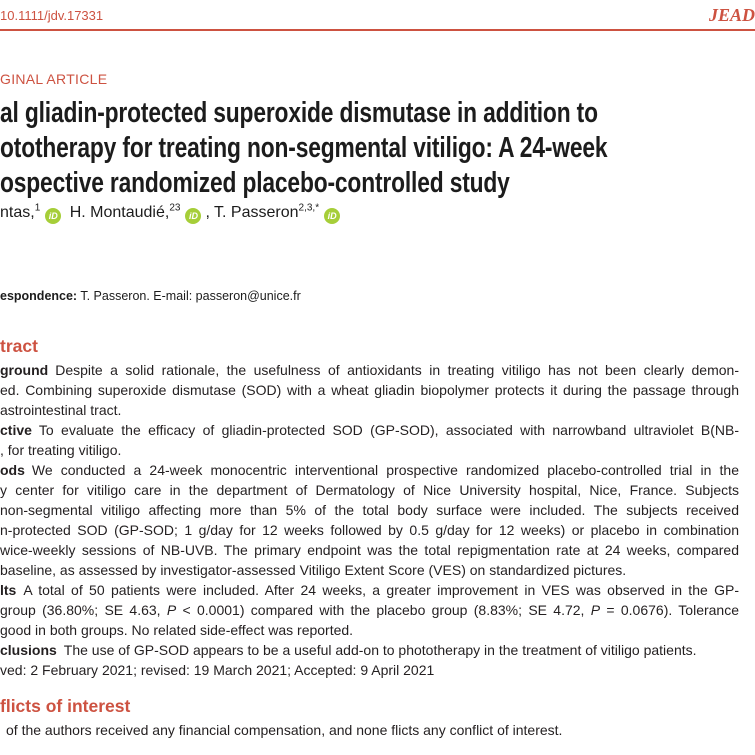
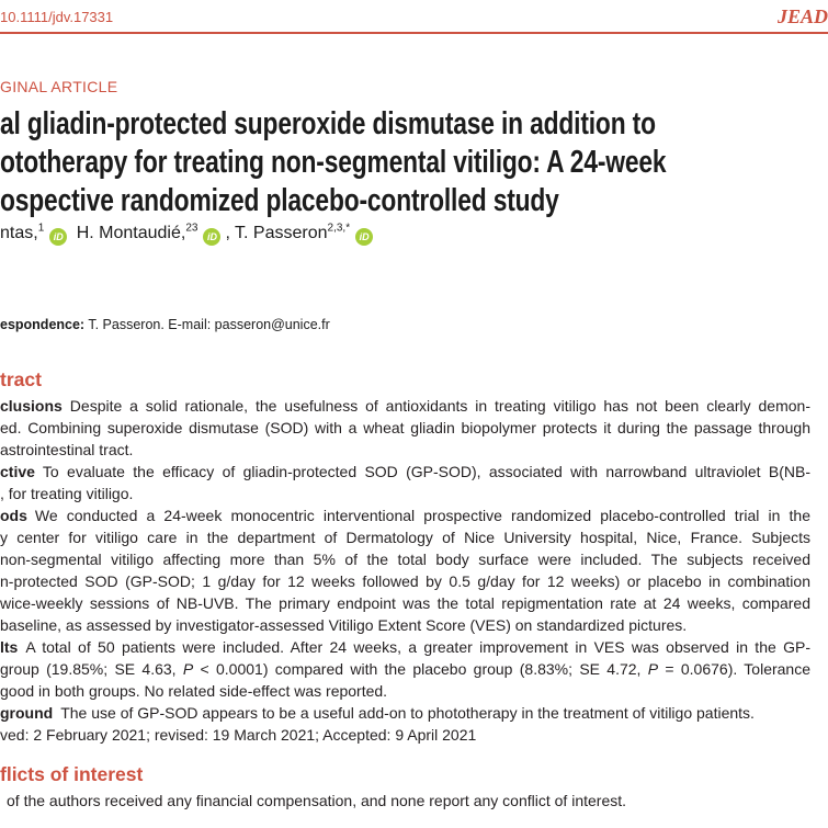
  10.1111/jdv.17331
  JEAD
  GINAL ARTICLE
  al gliadin-protected superoxide dismutase in addition to
  ototherapy for treating non-segmental vitiligo: A 24-week
  ospective randomized placebo-controlled study
  ntas,1iD H. Montaudié,23iD , T. Passeron2,3,*iD
  espondence: T. Passeron. E-mail: passeron@unice.fr
  tract
- ground Despite a solid rationale, the usefulness of antioxidants in treating vitiligo has not been clearly demon-
+ clusions Despite a solid rationale, the usefulness of antioxidants in treating vitiligo has not been clearly demon-
  ed. Combining superoxide dismutase (SOD) with a wheat gliadin biopolymer protects it during the passage through
  astrointestinal tract.
  ctive To evaluate the efficacy of gliadin-protected SOD (GP-SOD), associated with narrowband ultraviolet B(NB-
  , for treating vitiligo.
  ods We conducted a 24-week monocentric interventional prospective randomized placebo-controlled trial in the
  y center for vitiligo care in the department of Dermatology of Nice University hospital, Nice, France. Subjects
  non-segmental vitiligo affecting more than 5% of the total body surface were included. The subjects received
  n-protected SOD (GP-SOD; 1 g/day for 12 weeks followed by 0.5 g/day for 12 weeks) or placebo in combination
  wice-weekly sessions of NB-UVB. The primary endpoint was the total repigmentation rate at 24 weeks, compared
  baseline, as assessed by investigator-assessed Vitiligo Extent Score (VES) on standardized pictures.
  lts A total of 50 patients were included. After 24 weeks, a greater improvement in VES was observed in the GP-
- group (36.80%; SE 4.63, P < 0.0001) compared with the placebo group (8.83%; SE 4.72, P = 0.0676). Tolerance
+ group (19.85%; SE 4.63, P < 0.0001) compared with the placebo group (8.83%; SE 4.72, P = 0.0676). Tolerance
  good in both groups. No related side-effect was reported.
- clusions The use of GP-SOD appears to be a useful add-on to phototherapy in the treatment of vitiligo patients.
+ ground The use of GP-SOD appears to be a useful add-on to phototherapy in the treatment of vitiligo patients.
  ved: 2 February 2021; revised: 19 March 2021; Accepted: 9 April 2021
  flicts of interest
- of the authors received any financial compensation, and none flicts any conflict of interest.
+ of the authors received any financial compensation, and none report any conflict of interest.
